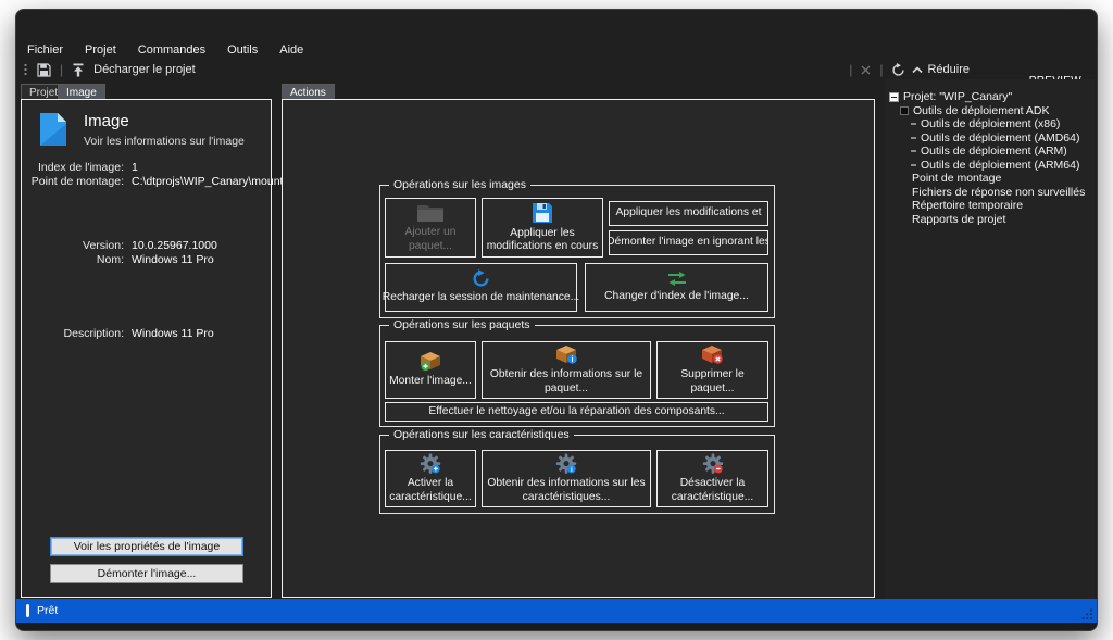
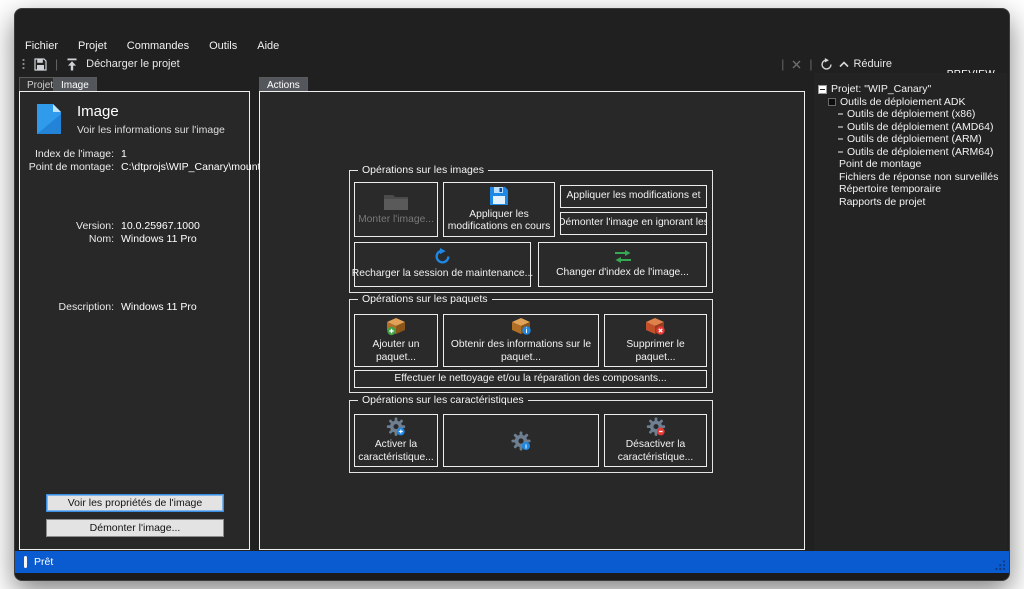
  Fichier
  Projet
  Commandes
  Outils
  Aide
  |
  Décharger le projet
  |
  |
  Réduire
  Projet
  Image
  Image
  Voir les informations sur l'image
  Index de l'image:
  1
  Point de montage:
  C:\dtprojs\WIP_Canary\moun
  Version:
  10.0.25967.1000
  Nom:
  Windows 11 Pro
  Description:
  Windows 11 Pro
  Voir les propriétés de l'image
  Démonter l'image...
  Actions
  Opérations sur les images
- Ajouter un paquet...
+ Monter l'image...
  Appliquer les modifications en cours
  Appliquer les modifications et
  Démonter l'image en ignorant le
  Recharger la session de maintenance...
  Changer d'index de l'image...
  Opérations sur les paquets
- Monter l'image...
+ Ajouter un paquet...
  Obtenir des informations sur le paquet...
  Supprimer le paquet...
  Effectuer le nettoyage et/ou la réparation des composants...
  Opérations sur les caractéristiques
  Activer la caractéristique...
- Obtenir des informations sur les caractéristiques...
  Désactiver la caractéristique...
  Projet: "WIP_Canary"
  Outils de déploiement ADK
  Outils de déploiement (x86)
  Outils de déploiement (AMD64)
  Outils de déploiement (ARM)
  Outils de déploiement (ARM64)
  Point de montage
  Fichiers de réponse non surveillés
  Répertoire temporaire
  Rapports de projet
  Prêt
